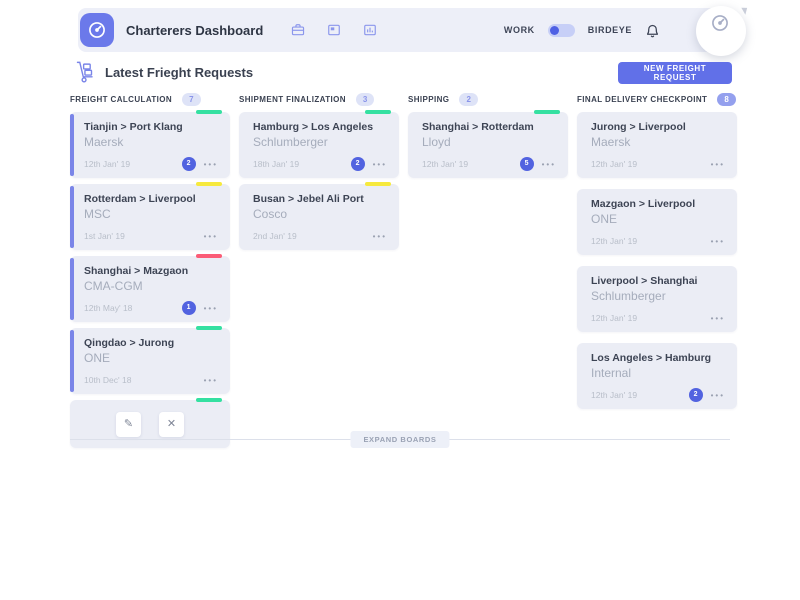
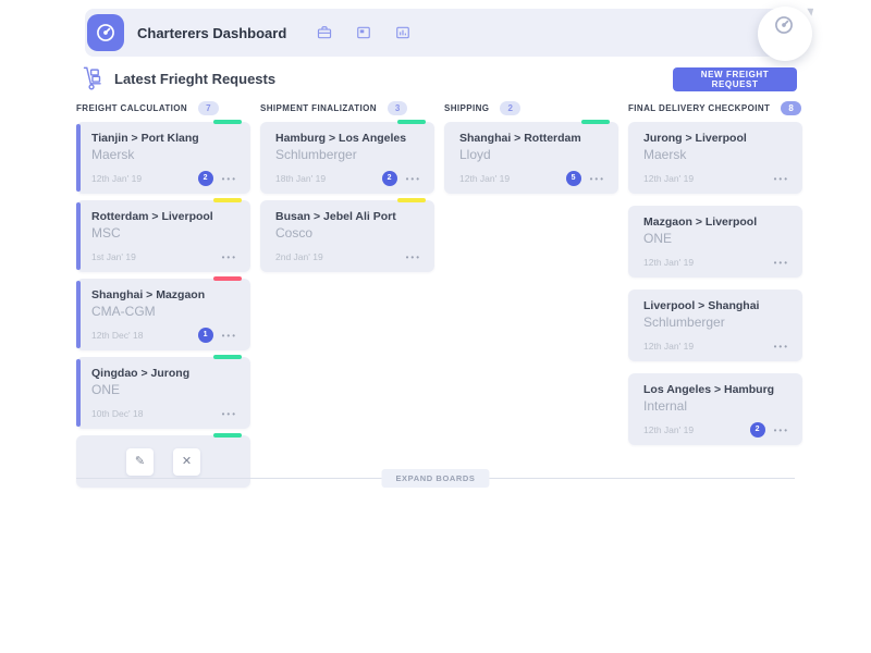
  Charterers Dashboard
- WORK
- BIRDEYE
  Latest Frieght Requests
  NEW FREIGHT REQUEST
  FREIGHT CALCULATION
  7
  Tianjin > Port Klang
  Maersk
  12th Jan' 19
  Rotterdam > Liverpool
  MSC
  1st Jan' 19
  Shanghai > Mazgaon
  CMA-CGM
- 12th May' 18
+ 12th Dec' 18
  Qingdao > Jurong
  ONE
  10th Dec' 18
  SHIPMENT FINALIZATION
  3
  Hamburg > Los Angeles
  Schlumberger
  18th Jan' 19
  Busan > Jebel Ali Port
  Cosco
  2nd Jan' 19
  SHIPPING
  2
  Shanghai > Rotterdam
  Lloyd
  12th Jan' 19
  FINAL DELIVERY CHECKPOINT
  8
  Jurong > Liverpool
  Maersk
  12th Jan' 19
  Mazgaon > Liverpool
  ONE
  12th Jan' 19
  Liverpool > Shanghai
  Schlumberger
  12th Jan' 19
  Los Angeles > Hamburg
  Internal
  12th Jan' 19
  EXPAND BOARDS
